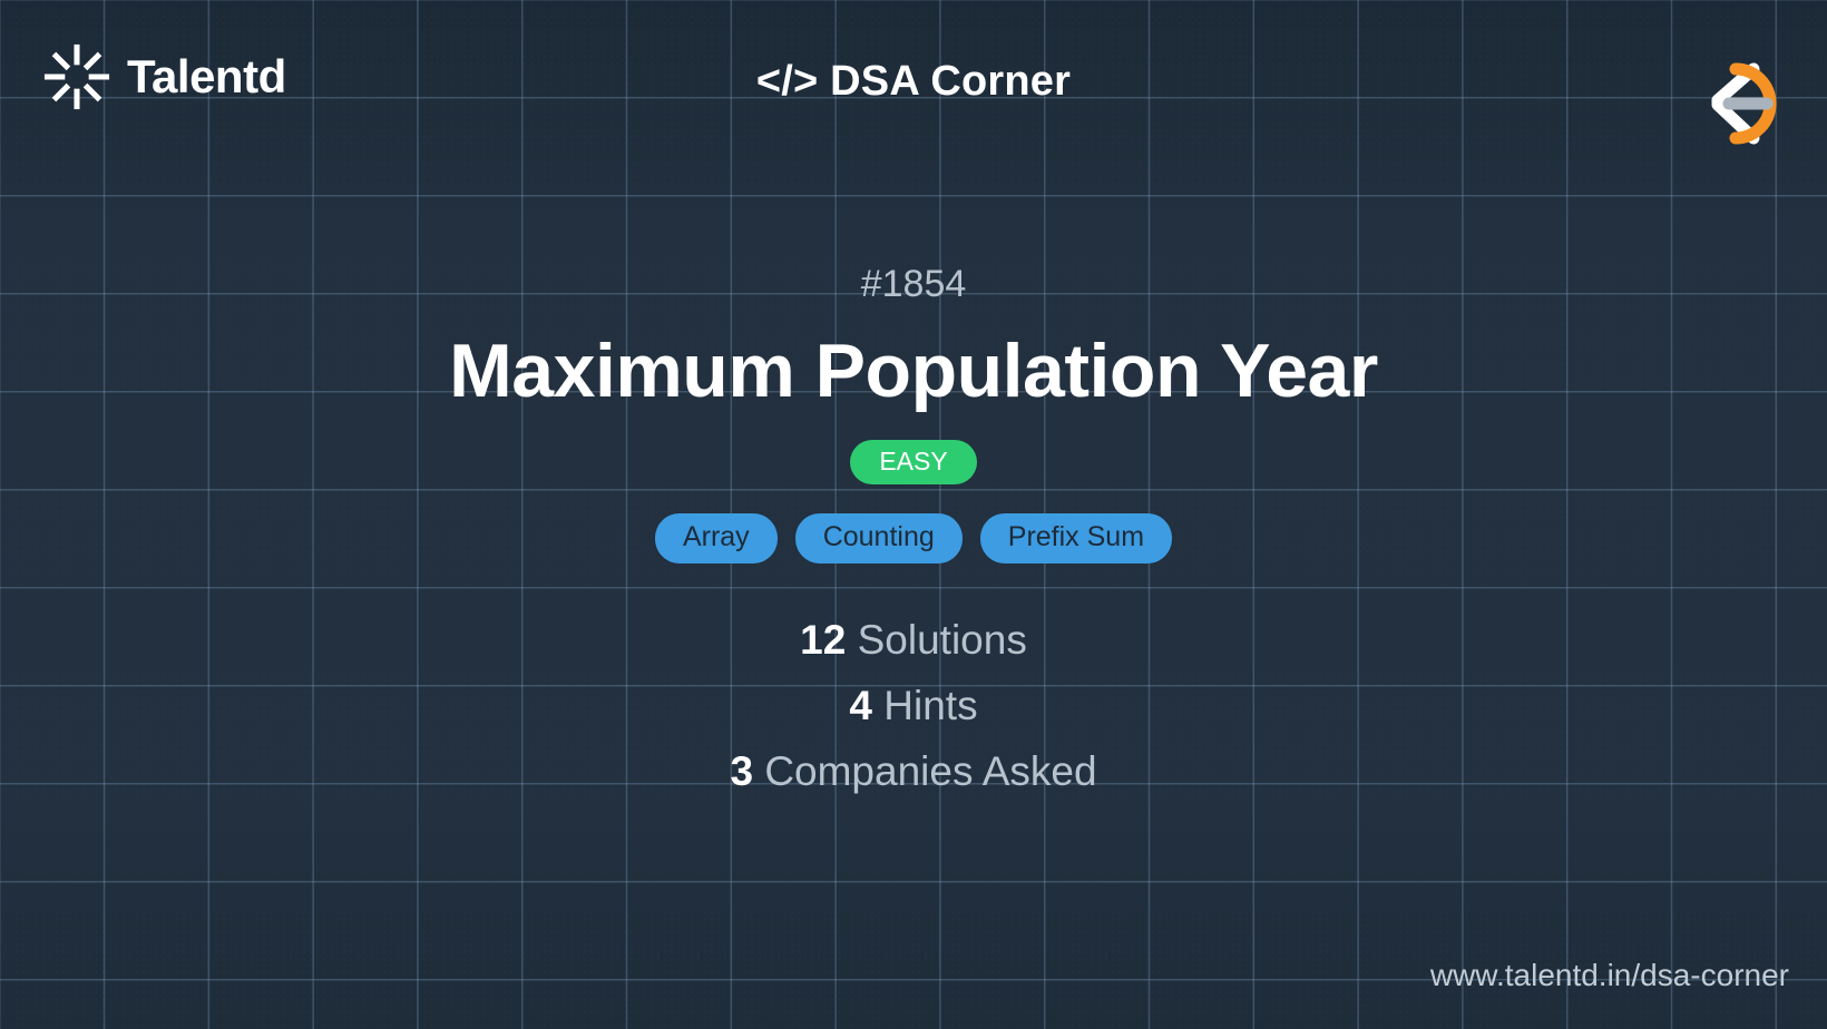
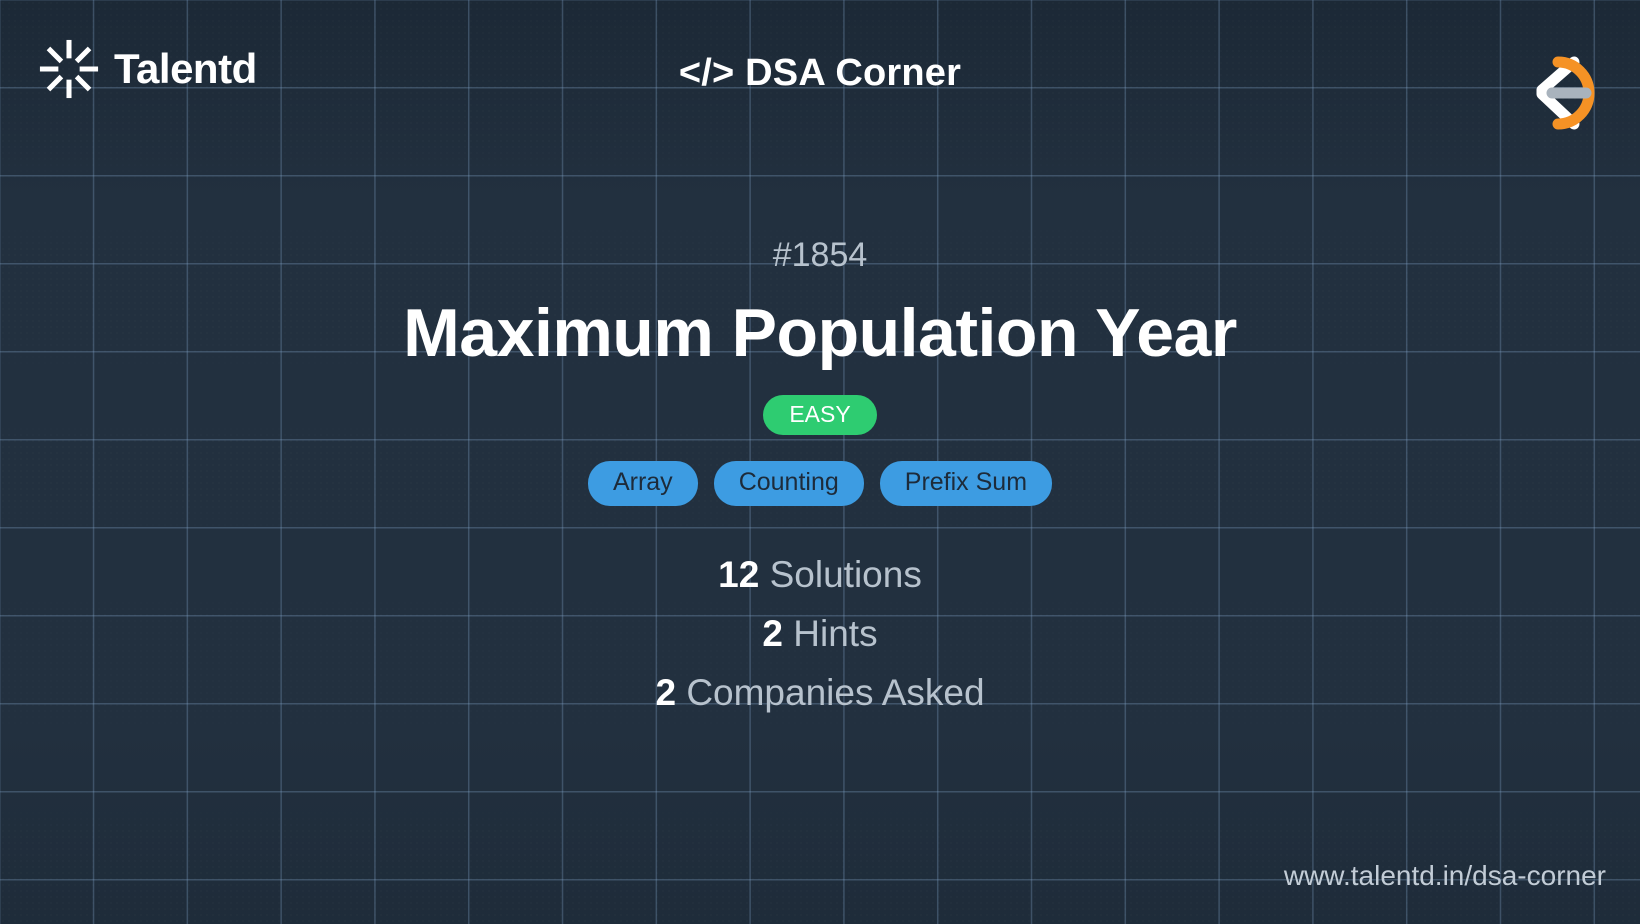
  Talentd
  </> DSA Corner
  #1854
  Maximum Population Year
  EASY
  Array
  Counting
  Prefix Sum
  12 Solutions
- 4 Hints
+ 2 Hints
- 3 Companies Asked
+ 2 Companies Asked
  www.talentd.in/dsa-corner
